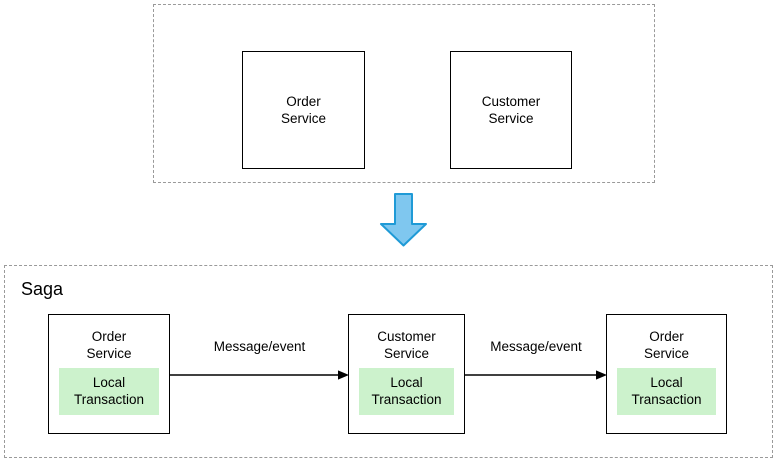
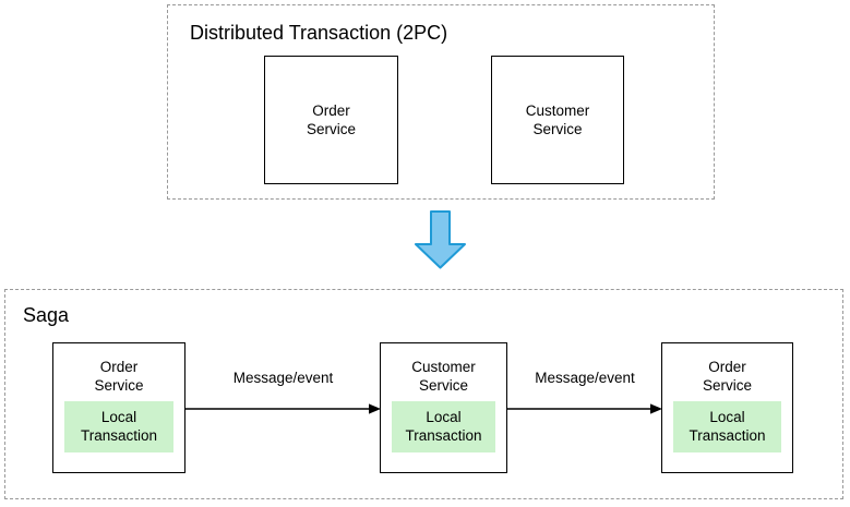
+ Distributed Transaction (2PC)
  Order
  Service
  Customer
  Service
  Saga
  Order
  Service
  Local
  Transaction
  Customer
  Service
  Local
  Transaction
  Order
  Service
  Local
  Transaction
  Message/event
  Message/event
